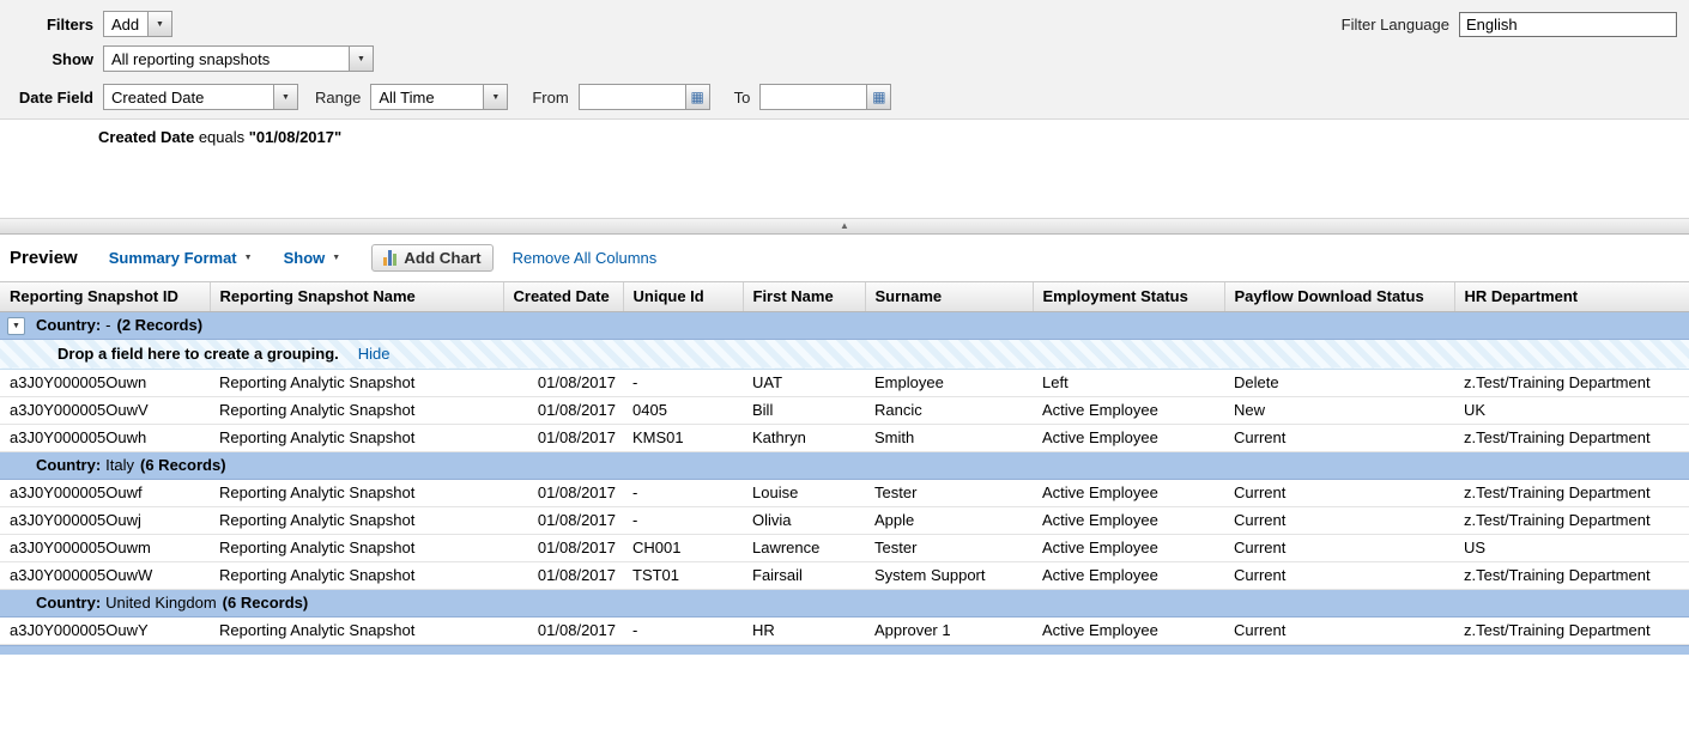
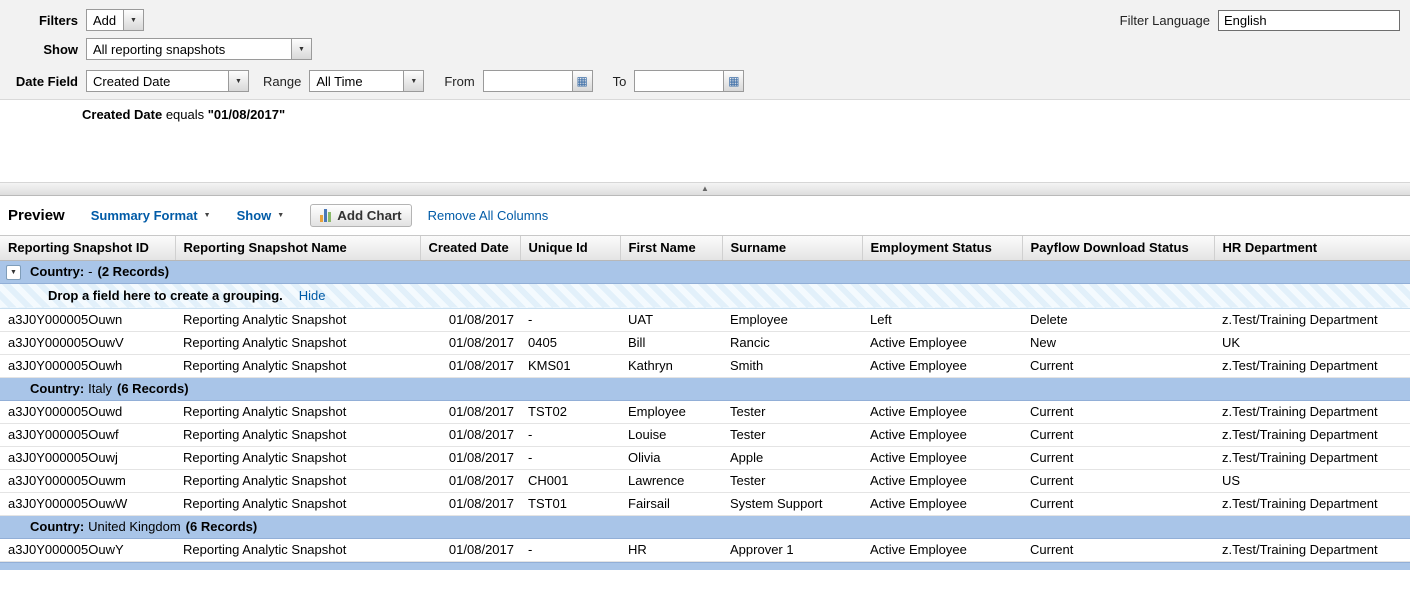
  Filters
  Add
  Filter Language
  English
  Show
  All reporting snapshots
  Date Field
  Created Date
  Range
  All Time
  From
  ▦
  To
  ▦
  Created Date equals "01/08/2017"
  ▲
  Preview
  Summary Format
  Show
  Add Chart
  Remove All Columns
  Reporting Snapshot ID	Reporting Snapshot Name	Created Date	Unique Id	First Name	Surname	Employment Status	Payflow Download Status	HR Department
  Country: - (2 Records)
  Drop a field here to create a grouping. Hide
  a3J0Y000005Ouwn	Reporting Analytic Snapshot	01/08/2017	-	UAT	Employee	Left	Delete	z.Test/Training Department
  a3J0Y000005OuwV	Reporting Analytic Snapshot	01/08/2017	0405	Bill	Rancic	Active Employee	New	UK
  a3J0Y000005Ouwh	Reporting Analytic Snapshot	01/08/2017	KMS01	Kathryn	Smith	Active Employee	Current	z.Test/Training Department
  Country: Italy (6 Records)
+ a3J0Y000005Ouwd	Reporting Analytic Snapshot	01/08/2017	TST02	Employee	Tester	Active Employee	Current	z.Test/Training Department
  a3J0Y000005Ouwf	Reporting Analytic Snapshot	01/08/2017	-	Louise	Tester	Active Employee	Current	z.Test/Training Department
  a3J0Y000005Ouwj	Reporting Analytic Snapshot	01/08/2017	-	Olivia	Apple	Active Employee	Current	z.Test/Training Department
  a3J0Y000005Ouwm	Reporting Analytic Snapshot	01/08/2017	CH001	Lawrence	Tester	Active Employee	Current	US
  a3J0Y000005OuwW	Reporting Analytic Snapshot	01/08/2017	TST01	Fairsail	System Support	Active Employee	Current	z.Test/Training Department
  Country: United Kingdom (6 Records)
  a3J0Y000005OuwY	Reporting Analytic Snapshot	01/08/2017	-	HR	Approver 1	Active Employee	Current	z.Test/Training Department
